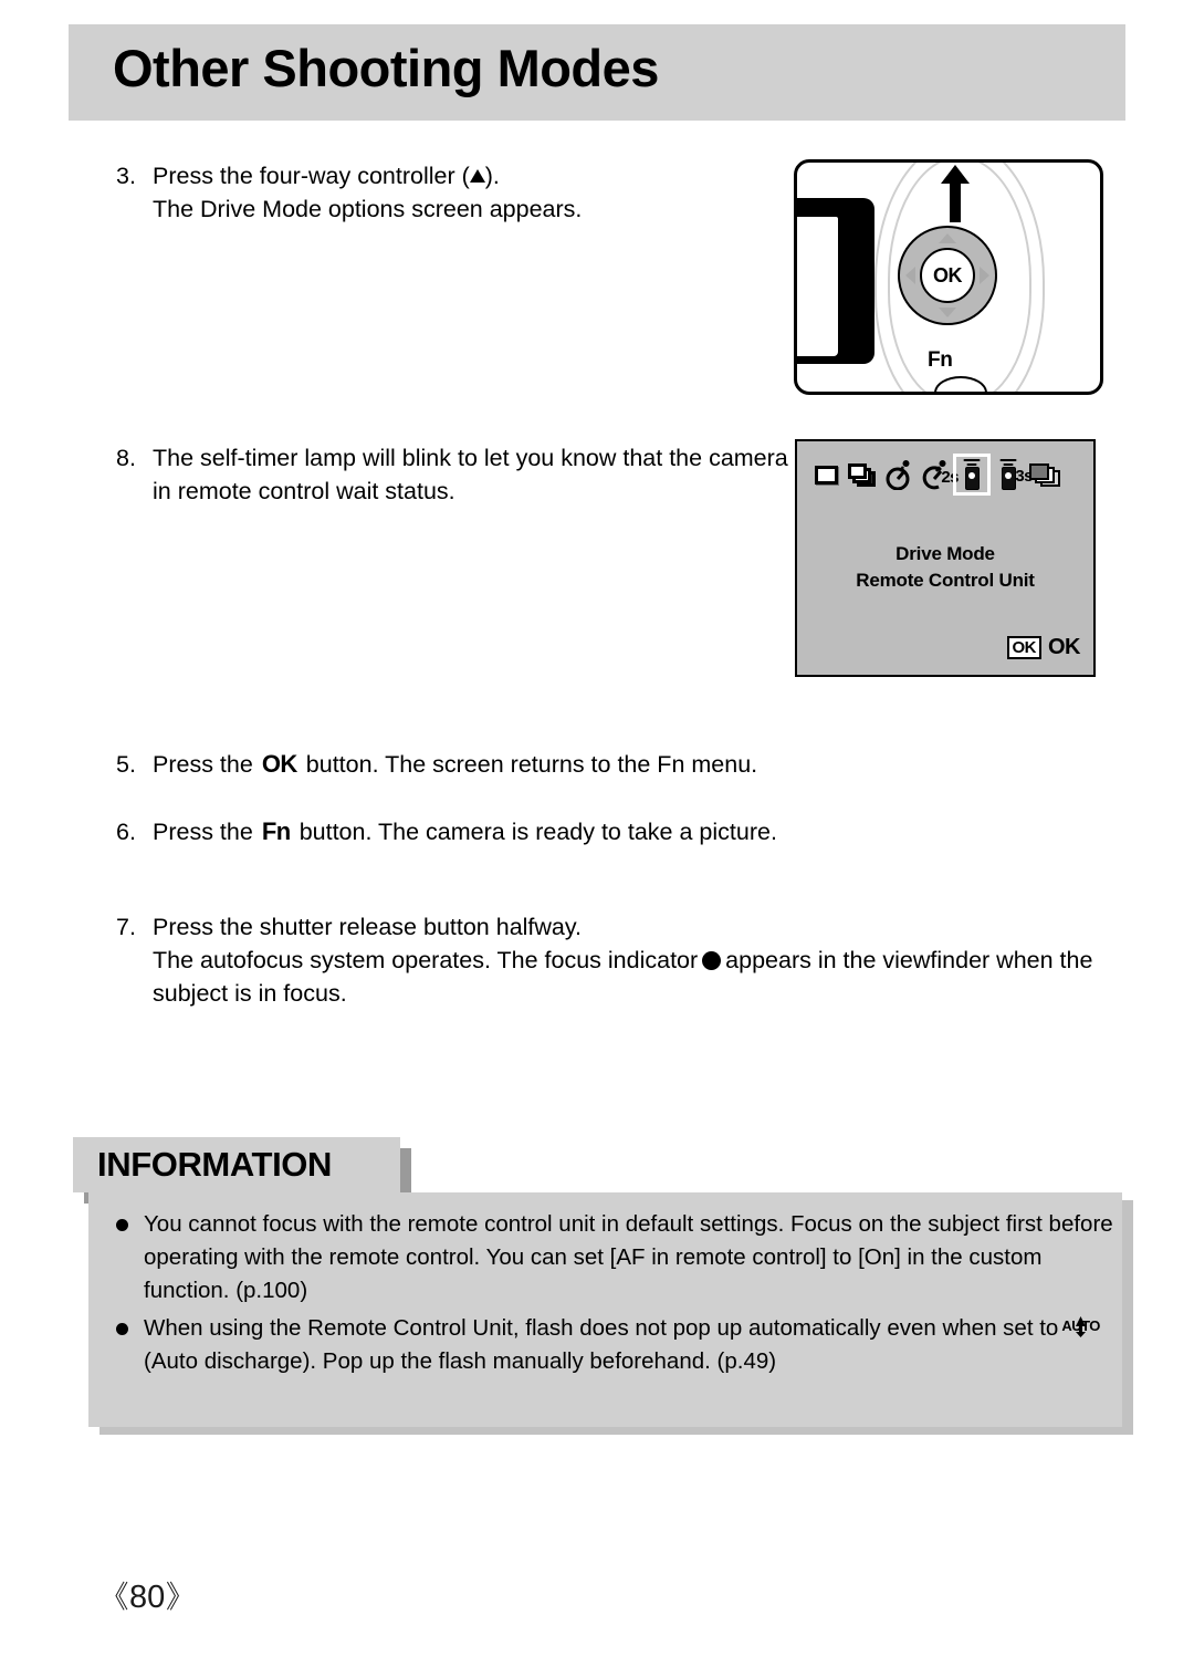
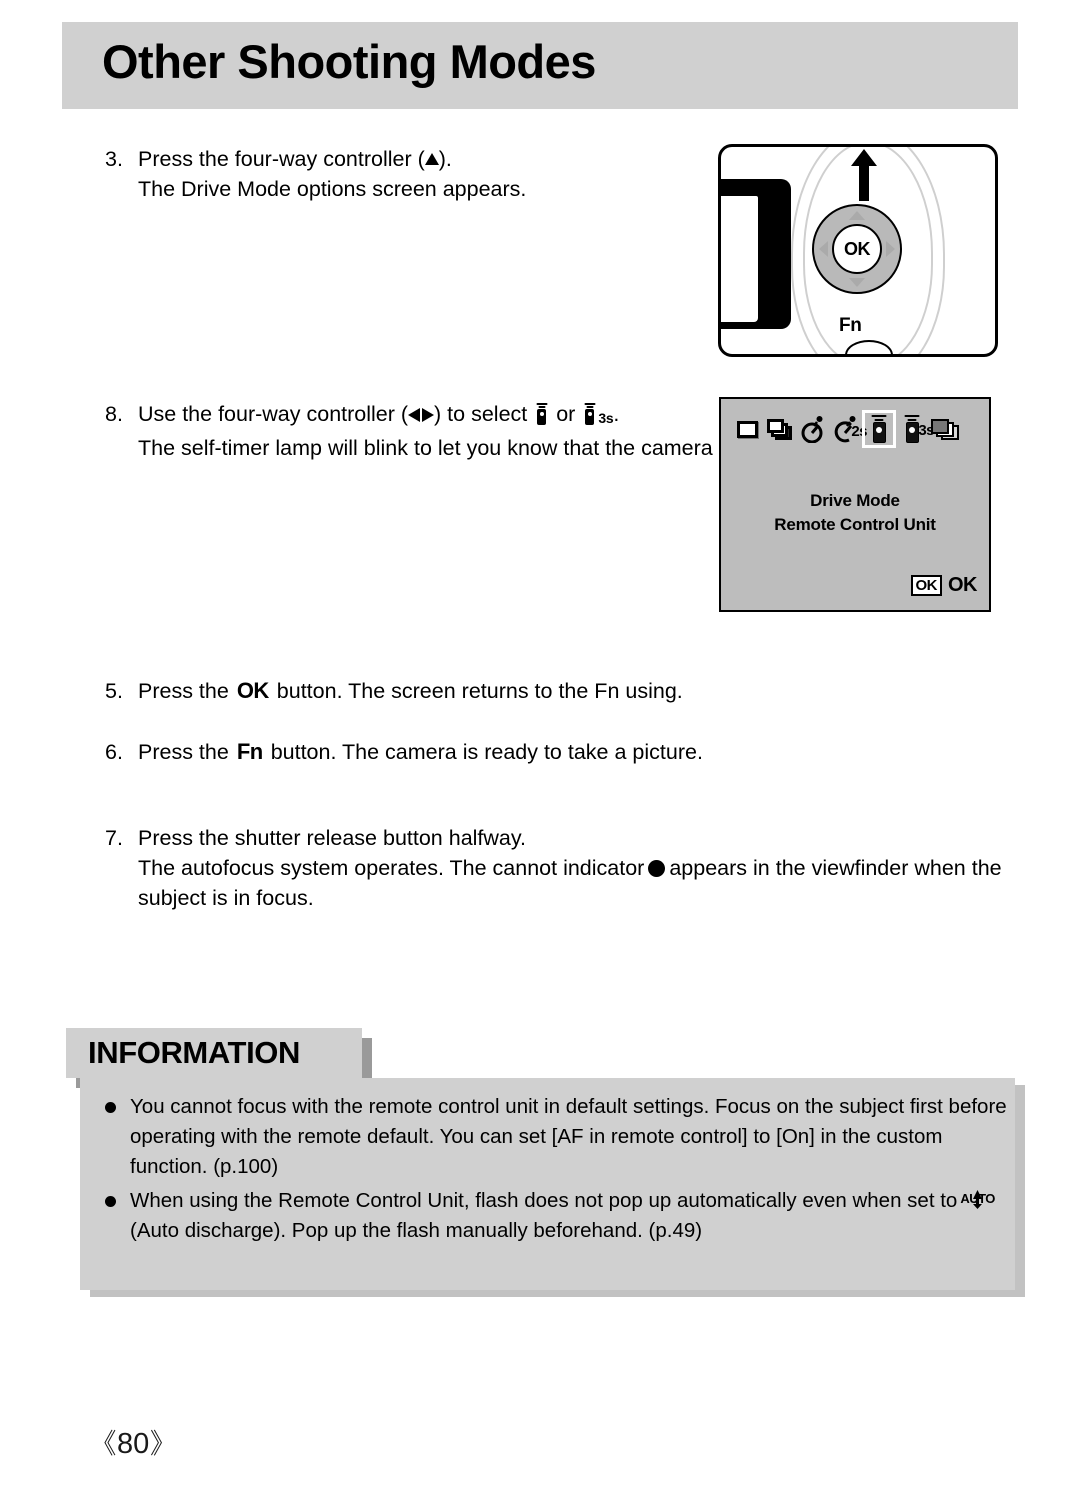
  Other Shooting Modes
  3.
  Press the four-way controller ( ).
  The Drive Mode options screen appears.
  8.
+ Use the four-way controller ( ) to select or 3s.
  The self-timer lamp will blink to let you know that the camera
- in remote control wait status.
  5.
- Press the OK button. The screen returns to the Fn menu.
+ Press the OK button. The screen returns to the Fn using.
  6.
  Press the Fn button. The camera is ready to take a picture.
  7.
  Press the shutter release button halfway.
- The autofocus system operates. The focus indicator appears in the viewfinder when the
+ The autofocus system operates. The cannot indicator appears in the viewfinder when the
  subject is in focus.
  OK
  Fn
  2s
  Drive Mode
  Remote Control Unit
  OK
  OK
  INFORMATION
  You cannot focus with the remote control unit in default settings. Focus on the subject first before
- operating with the remote control. You can set [AF in remote control] to [On] in the custom
+ operating with the remote default. You can set [AF in remote control] to [On] in the custom
  function. (p.100)
  When using the Remote Control Unit, flash does not pop up automatically even when set to
  (Auto discharge). Pop up the flash manually beforehand. (p.49)
  《80》
